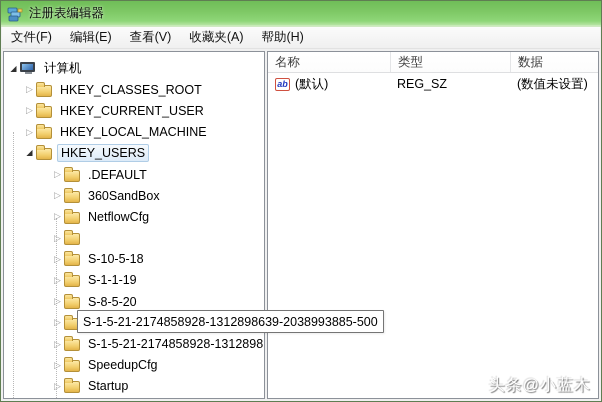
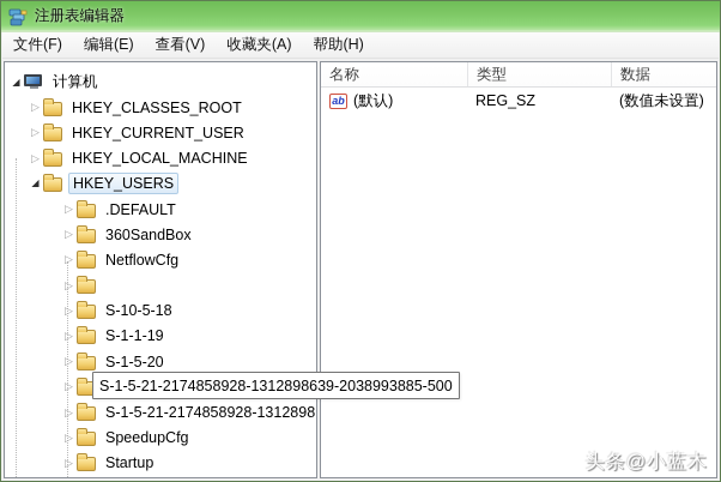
  注册表编辑器
  文件(F)
  编辑(E)
  查看(V)
  收藏夹(A)
  帮助(H)
  ◢
  计算机
  ▷
  HKEY_CLASSES_ROOT
  ▷
  HKEY_CURRENT_USER
  ▷
  HKEY_LOCAL_MACHINE
  ◢
  HKEY_USERS
  ▷
  .DEFAULT
  ▷
  360SandBox
  ▷
  NetflowCfg
  ▷
  ▷
  S-10-5-18
  ▷
  S-1-1-19
  ▷
- S-8-5-20
+ S-1-5-20
  ▷
  ▷
  S-1-5-21-2174858928-1312898
  ▷
  SpeedupCfg
  ▷
  Startup
  名称
  类型
  数据
  ab
  (默认)
  REG_SZ
  (数值未设置)
  S-1-5-21-2174858928-1312898639-2038993885-500
  头条@小蓝木
